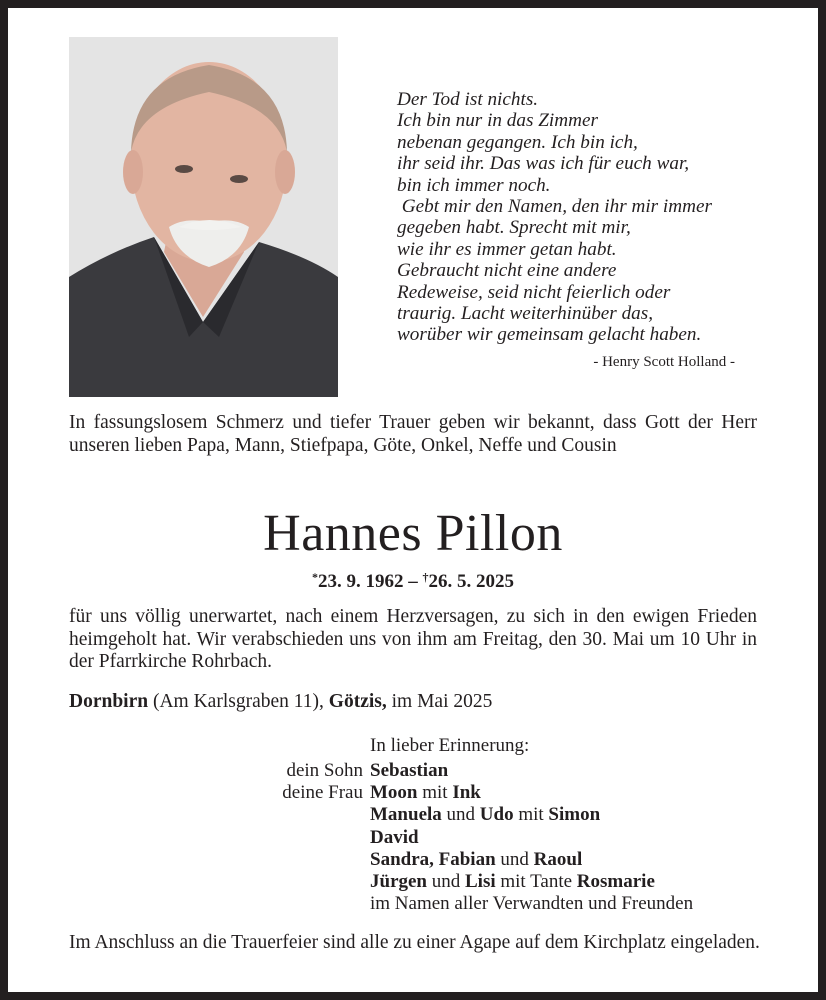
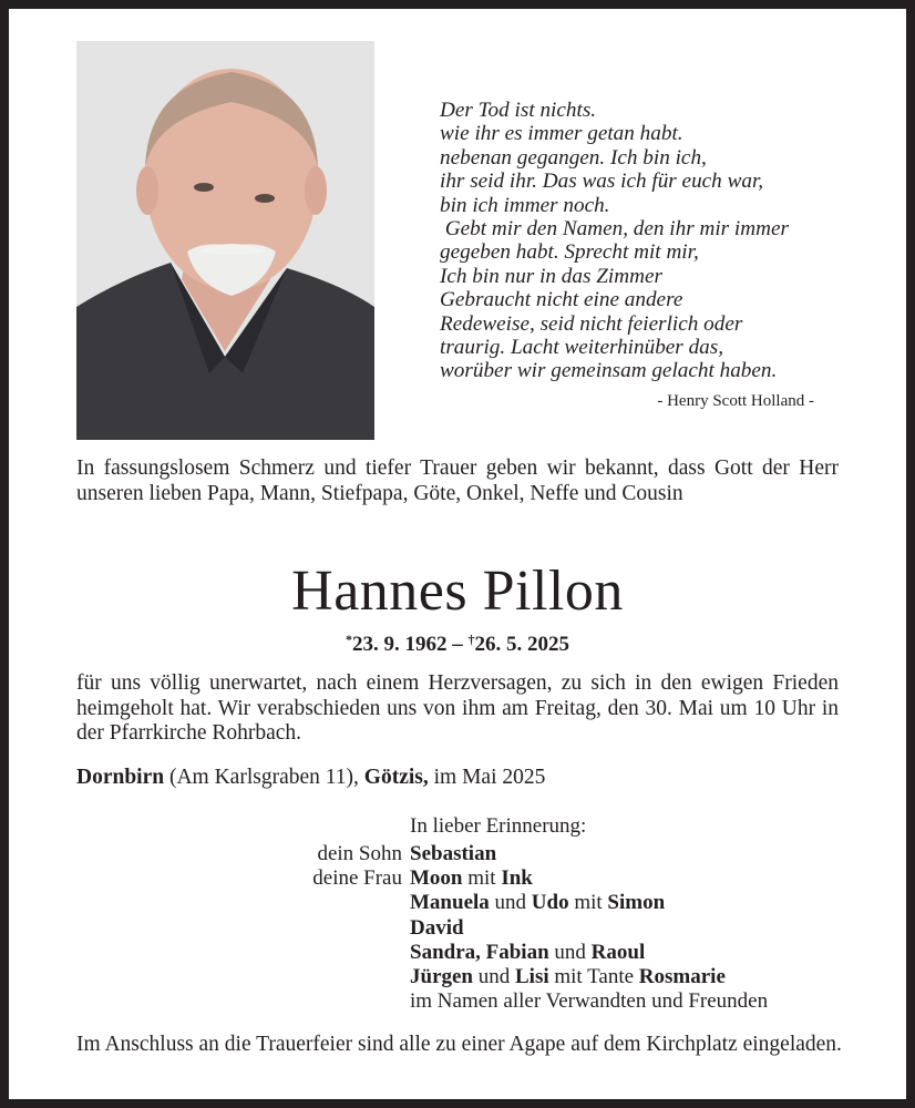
  Der Tod ist nichts.
- Ich bin nur in das Zimmer
+ wie ihr es immer getan habt.
  nebenan gegangen. Ich bin ich,
  ihr seid ihr. Das was ich für euch war,
  bin ich immer noch.
  Gebt mir den Namen, den ihr mir immer
  gegeben habt. Sprecht mit mir,
- wie ihr es immer getan habt.
+ Ich bin nur in das Zimmer
  Gebraucht nicht eine andere
  Redeweise, seid nicht feierlich oder
  traurig. Lacht weiterhinüber das,
  worüber wir gemeinsam gelacht haben.
  - Henry Scott Holland -
  In fassungslosem Schmerz und tiefer Trauer geben wir bekannt, dass Gott der Herr unseren lieben Papa, Mann, Stiefpapa, Göte, Onkel, Neffe und Cousin
  Hannes Pillon
  *23. 9. 1962 – †26. 5. 2025
  für uns völlig unerwartet, nach einem Herzversagen, zu sich in den ewigen Frieden heimgeholt hat. Wir verabschieden uns von ihm am Freitag, den 30. Mai um 10 Uhr in der Pfarrkirche Rohrbach.
  Dornbirn (Am Karlsgraben 11), Götzis, im Mai 2025
  In lieber Erinnerung:
  dein Sohn
  deine Frau
  Sebastian
  Moon mit Ink
  Manuela und Udo mit Simon
  David
  Sandra, Fabian und Raoul
  Jürgen und Lisi mit Tante Rosmarie
  im Namen aller Verwandten und Freunden
  Im Anschluss an die Trauerfeier sind alle zu einer Agape auf dem Kirchplatz eingeladen.
